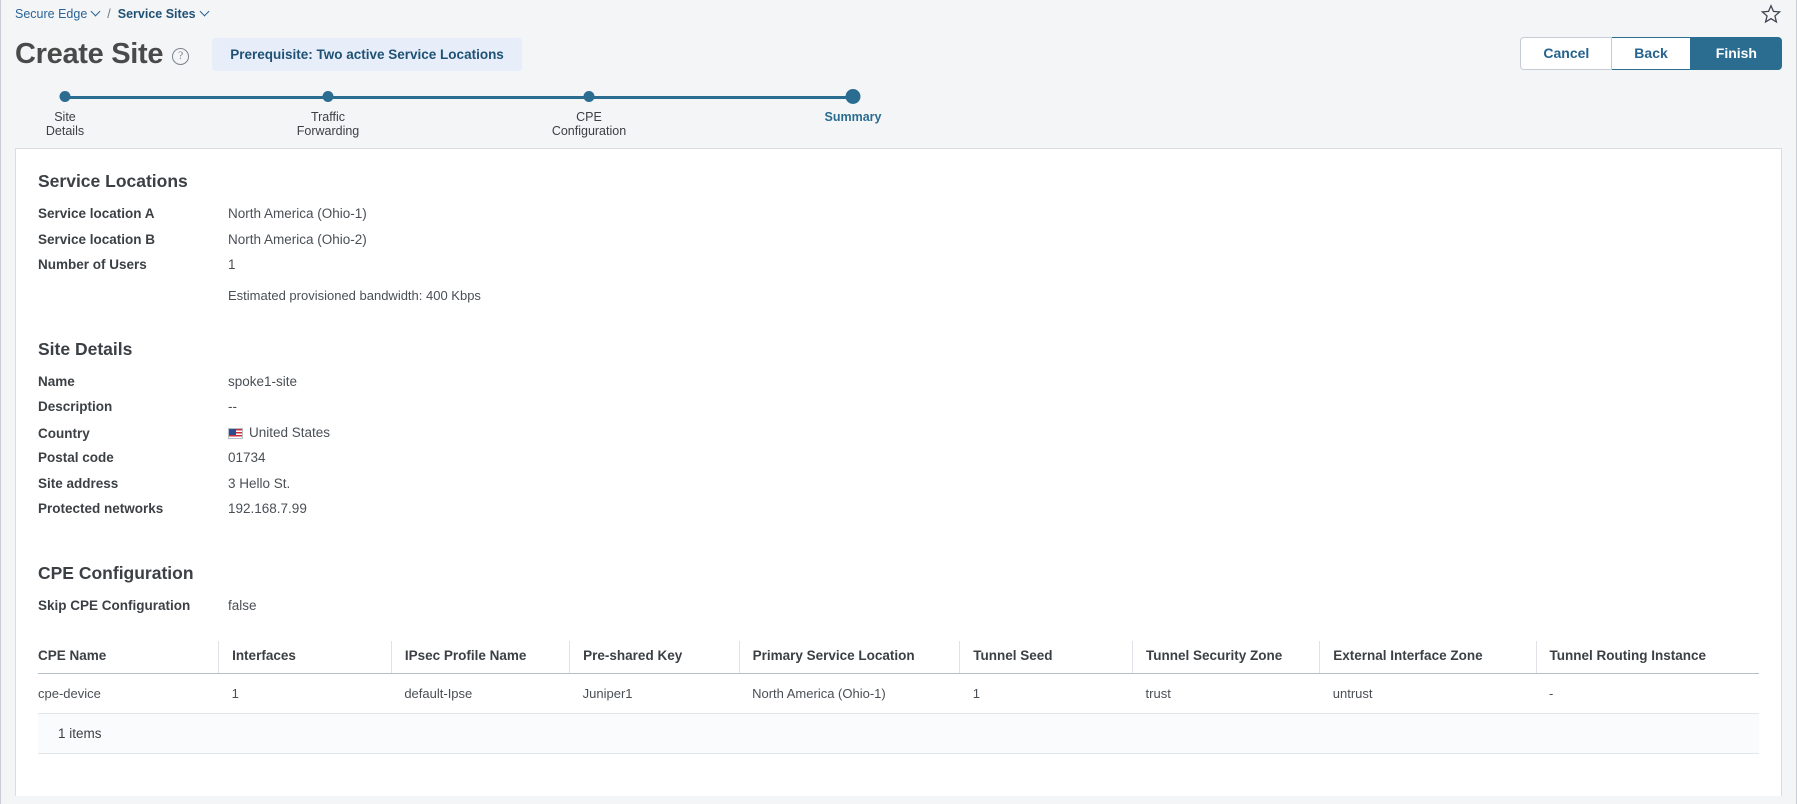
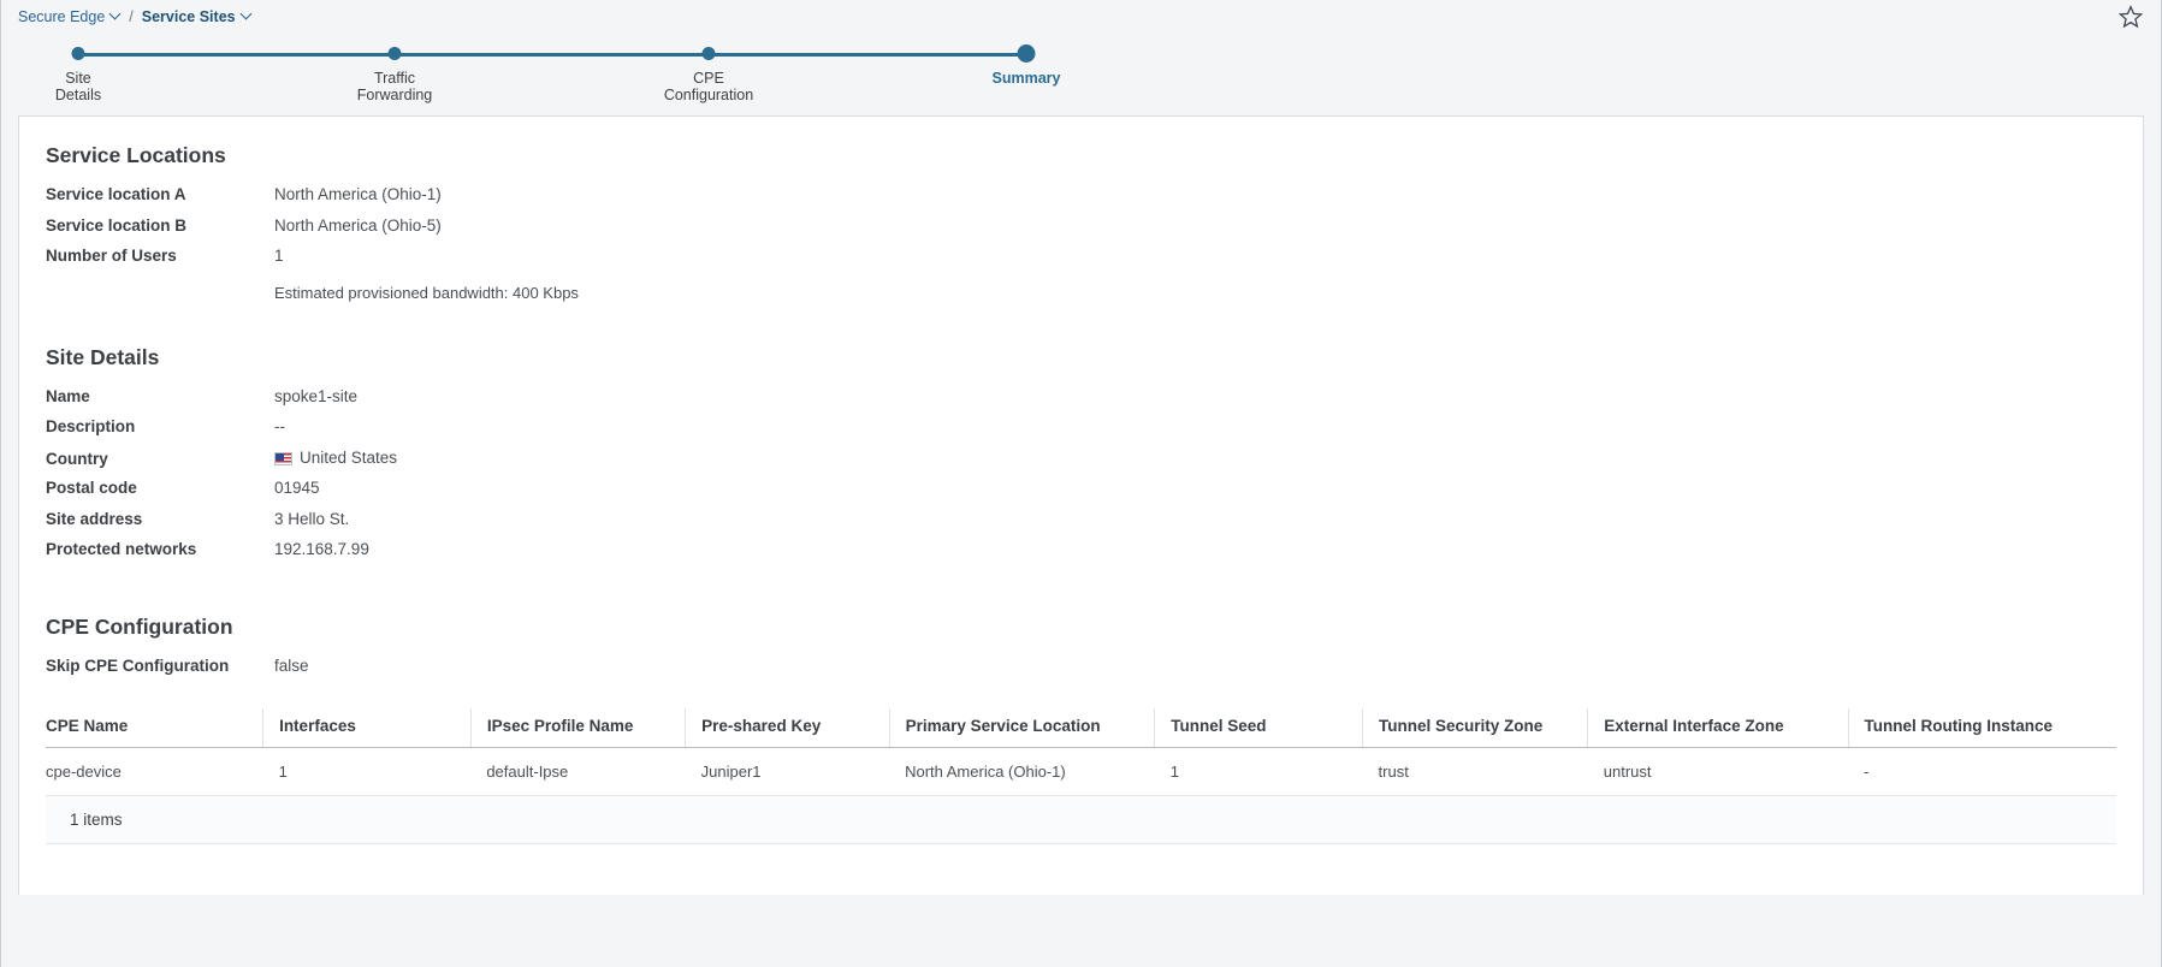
  Secure Edge
  /
  Service Sites
- Create Site
- ?
- Prerequisite: Two active Service Locations
- Cancel
- Back
- Finish
  Site
  Details
  Traffic
  Forwarding
  CPE
  Configuration
  Summary
  Service Locations
  Service location A
  North America (Ohio-1)
  Service location B
- North America (Ohio-2)
+ North America (Ohio-5)
  Number of Users
  1
  Estimated provisioned bandwidth: 400 Kbps
  Site Details
  Name
  spoke1-site
  Description
  --
  Country
  United States
  Postal code
- 01734
+ 01945
  Site address
  3 Hello St.
  Protected networks
  192.168.7.99
  CPE Configuration
  Skip CPE Configuration
  false
  CPE Name	Interfaces	IPsec Profile Name	Pre-shared Key	Primary Service Location	Tunnel Seed	Tunnel Security Zone	External Interface Zone	Tunnel Routing Instance
  cpe-device	1	default-Ipse	Juniper1	North America (Ohio-1)	1	trust	untrust	-
  1 items
